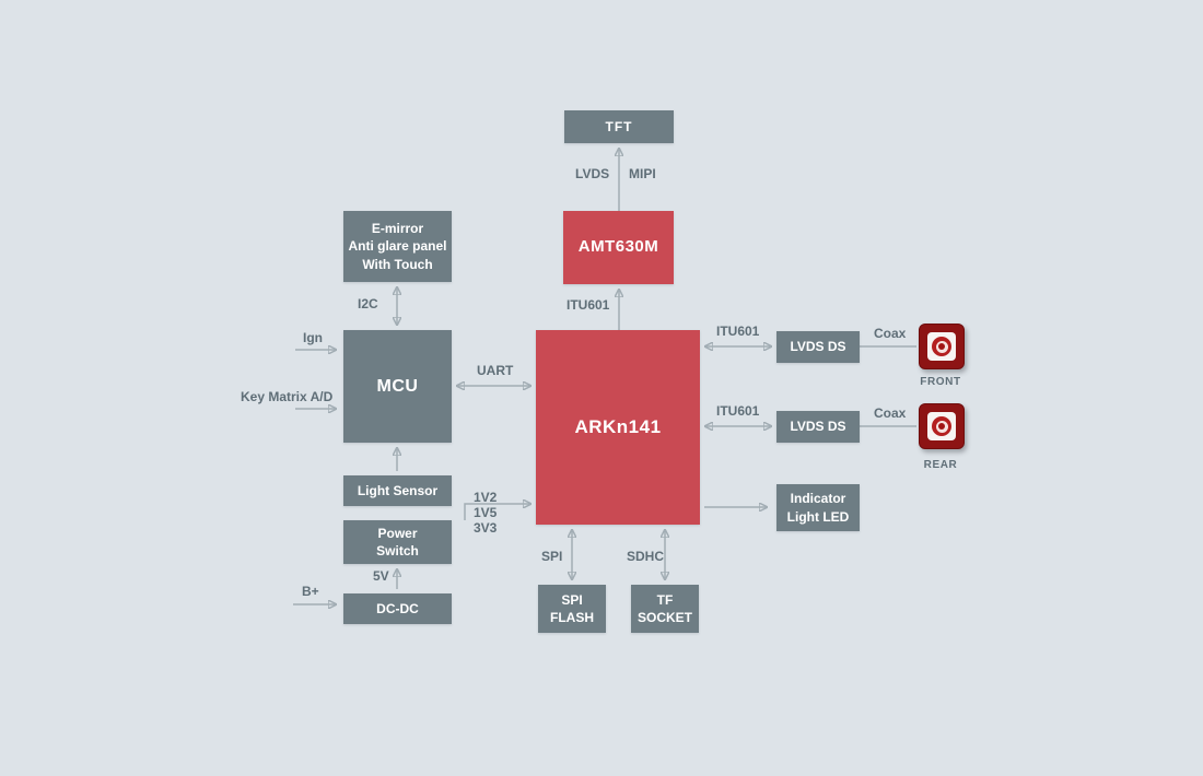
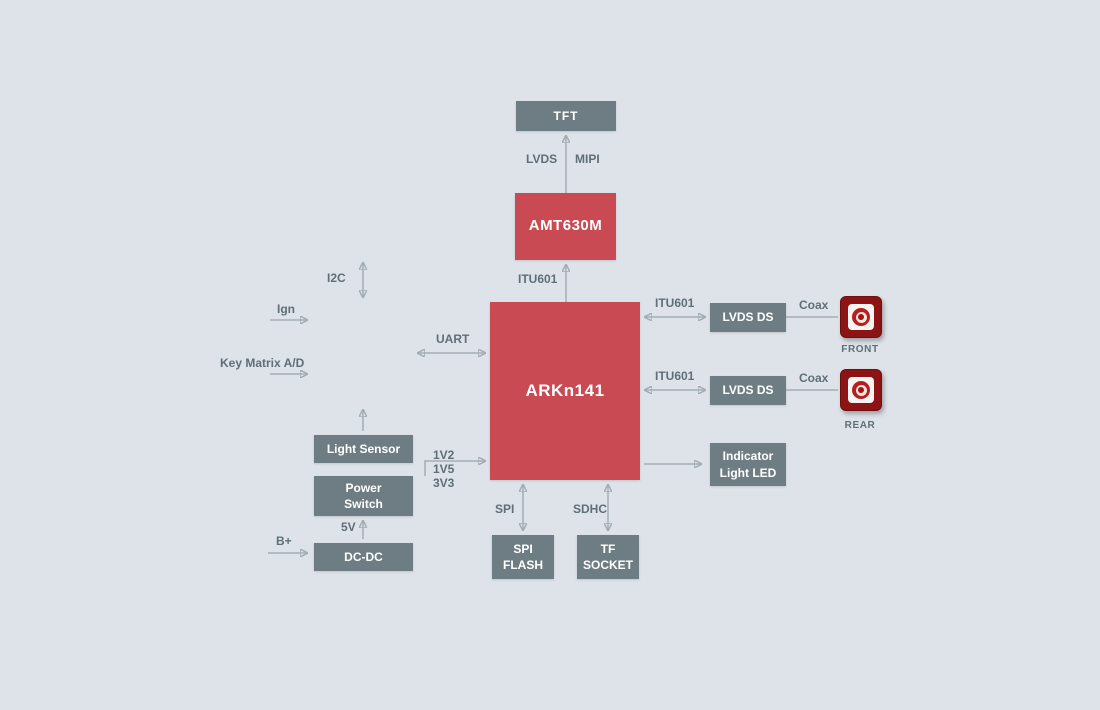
  TFT
  AMT630M
  ARKn141
- E-mirror
- Anti glare panel
- With Touch
- MCU
  Light Sensor
  Power
  Switch
  DC-DC
  SPI
  FLASH
  TF
  SOCKET
  LVDS DS
  LVDS DS
  Indicator
  Light LED
  FRONT
  REAR
  LVDS
  MIPI
  ITU601
  I2C
  Ign
  Key Matrix A/D
  UART
  1V2
  1V5
  3V3
  5V
  B+
  SPI
  SDHC
  ITU601
  Coax
  ITU601
  Coax
